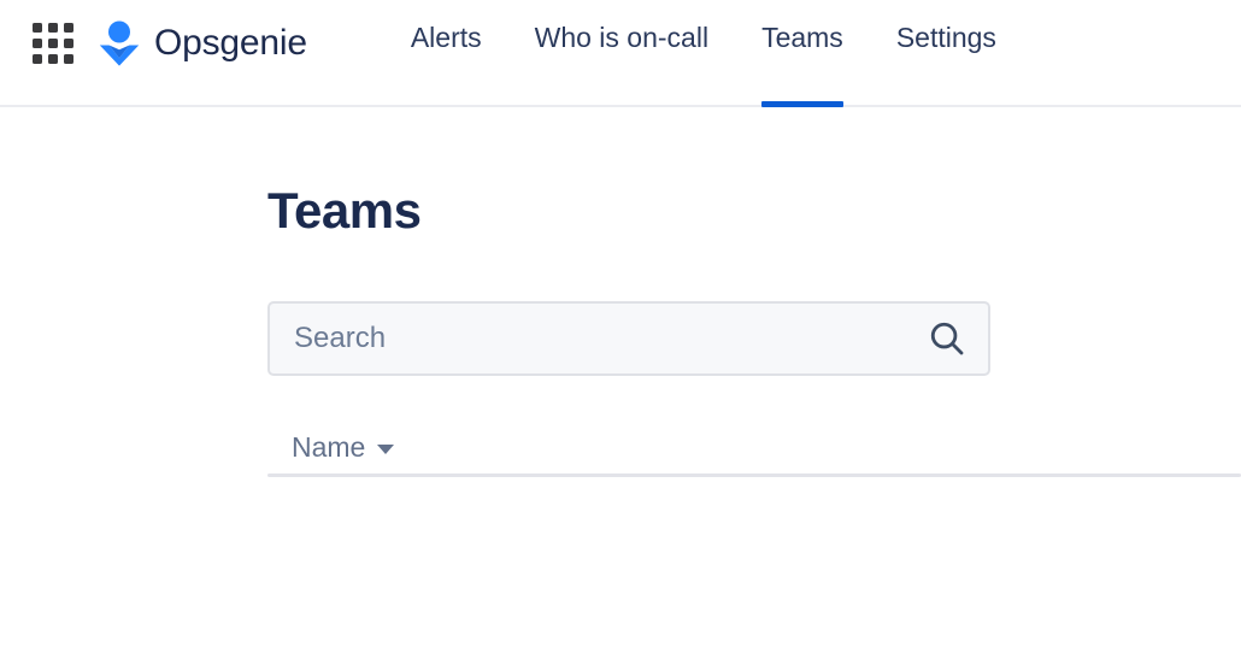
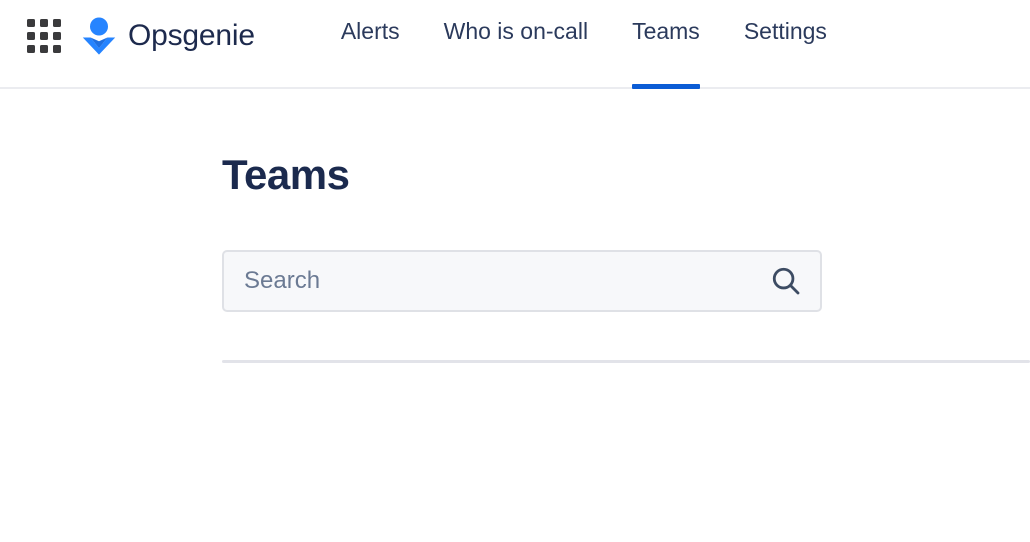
  Opsgenie
  Alerts
  Who is on-call
  Teams
  Settings
  Teams
  Search
- Name
